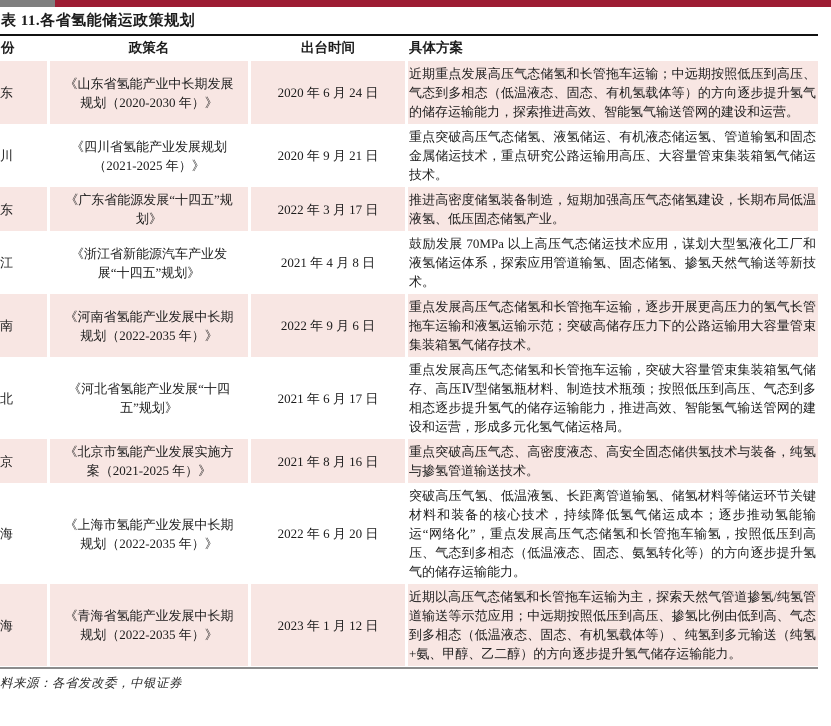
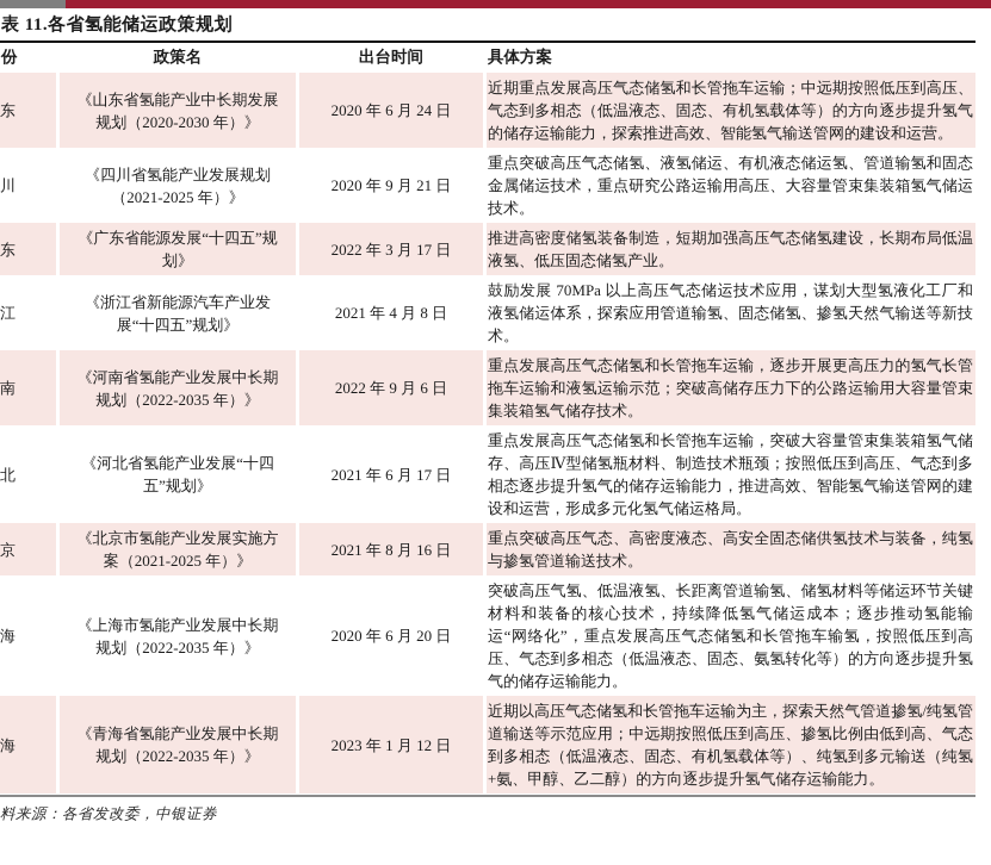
  表 11.各省氢能储运政策规划
  份
  政策名
  出台时间
  具体方案
  东
  《山东省氢能产业中长期发展规划（2020-2030 年）》
  2020 年 6 月 24 日
  近期重点发展高压气态储氢和长管拖车运输；中远期按照低压到高压、气态到多相态（低温液态、固态、有机氢载体等）的方向逐步提升氢气的储存运输能力，探索推进高效、智能氢气输送管网的建设和运营。
  川
  《四川省氢能产业发展规划（2021-2025 年）》
  2020 年 9 月 21 日
  重点突破高压气态储氢、液氢储运、有机液态储运氢、管道输氢和固态金属储运技术，重点研究公路运输用高压、大容量管束集装箱氢气储运技术。
  东
  《广东省能源发展“十四五”规划》
  2022 年 3 月 17 日
  推进高密度储氢装备制造，短期加强高压气态储氢建设，长期布局低温液氢、低压固态储氢产业。
  江
  《浙江省新能源汽车产业发展“十四五”规划》
  2021 年 4 月 8 日
  鼓励发展 70MPa 以上高压气态储运技术应用，谋划大型氢液化工厂和液氢储运体系，探索应用管道输氢、固态储氢、掺氢天然气输送等新技术。
  南
  《河南省氢能产业发展中长期规划（2022-2035 年）》
  2022 年 9 月 6 日
  重点发展高压气态储氢和长管拖车运输，逐步开展更高压力的氢气长管拖车运输和液氢运输示范；突破高储存压力下的公路运输用大容量管束集装箱氢气储存技术。
  北
  《河北省氢能产业发展“十四五”规划》
  2021 年 6 月 17 日
  重点发展高压气态储氢和长管拖车运输，突破大容量管束集装箱氢气储存、高压Ⅳ型储氢瓶材料、制造技术瓶颈；按照低压到高压、气态到多相态逐步提升氢气的储存运输能力，推进高效、智能氢气输送管网的建设和运营，形成多元化氢气储运格局。
  京
  《北京市氢能产业发展实施方案（2021-2025 年）》
  2021 年 8 月 16 日
  重点突破高压气态、高密度液态、高安全固态储供氢技术与装备，纯氢与掺氢管道输送技术。
  海
  《上海市氢能产业发展中长期规划（2022-2035 年）》
- 2022 年 6 月 20 日
+ 2020 年 6 月 20 日
  突破高压气氢、低温液氢、长距离管道输氢、储氢材料等储运环节关键材料和装备的核心技术，持续降低氢气储运成本；逐步推动氢能输运“网络化”，重点发展高压气态储氢和长管拖车输氢，按照低压到高压、气态到多相态（低温液态、固态、氨氢转化等）的方向逐步提升氢气的储存运输能力。
  海
  《青海省氢能产业发展中长期规划（2022-2035 年）》
  2023 年 1 月 12 日
  近期以高压气态储氢和长管拖车运输为主，探索天然气管道掺氢/纯氢管道输送等示范应用；中远期按照低压到高压、掺氢比例由低到高、气态到多相态（低温液态、固态、有机氢载体等）、纯氢到多元输送（纯氢+氨、甲醇、乙二醇）的方向逐步提升氢气储存运输能力。
  料来源：各省发改委，中银证券
